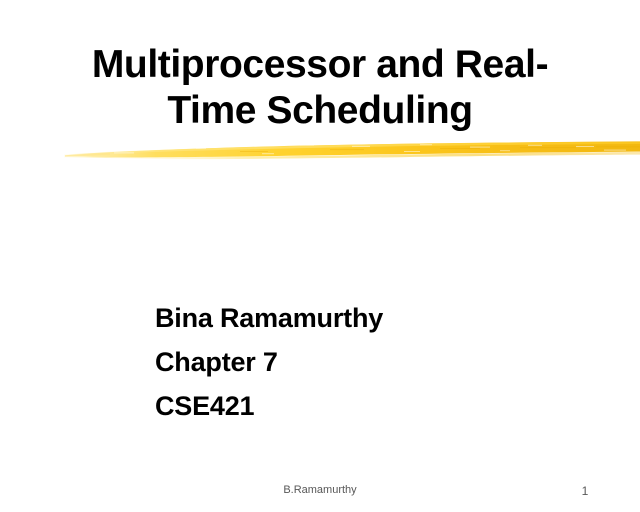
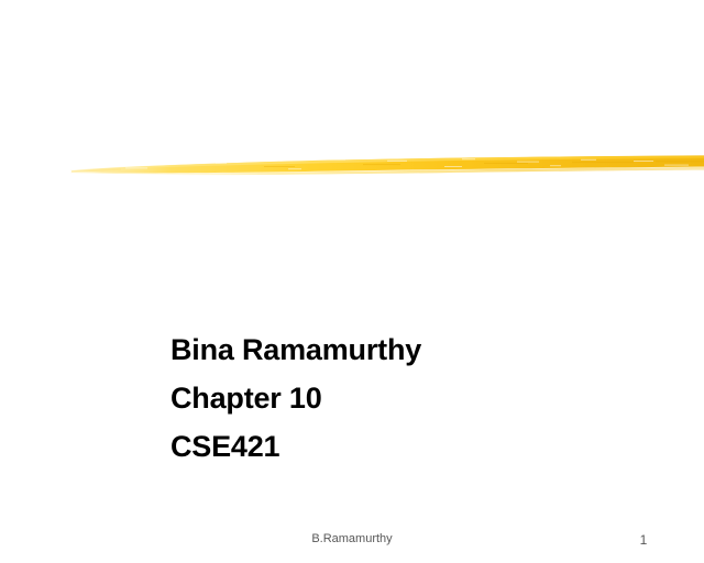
- Multiprocessor and Real-
- Time Scheduling
  Bina Ramamurthy
- Chapter 7
+ Chapter 10
  CSE421
  B.Ramamurthy
  1
